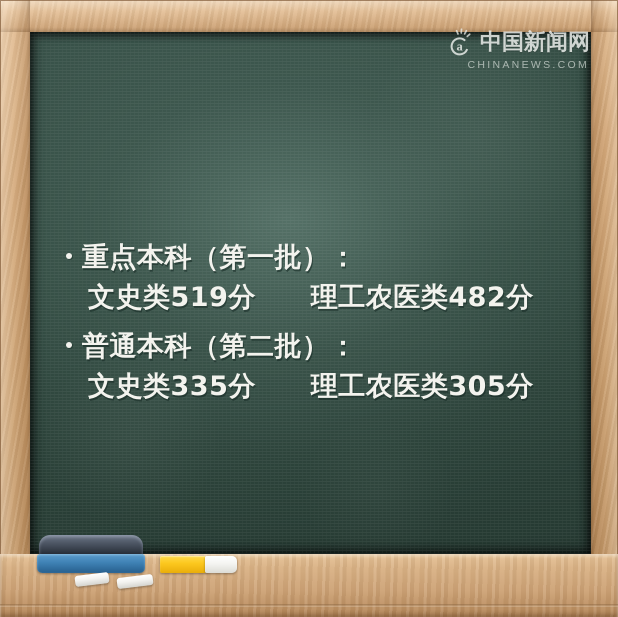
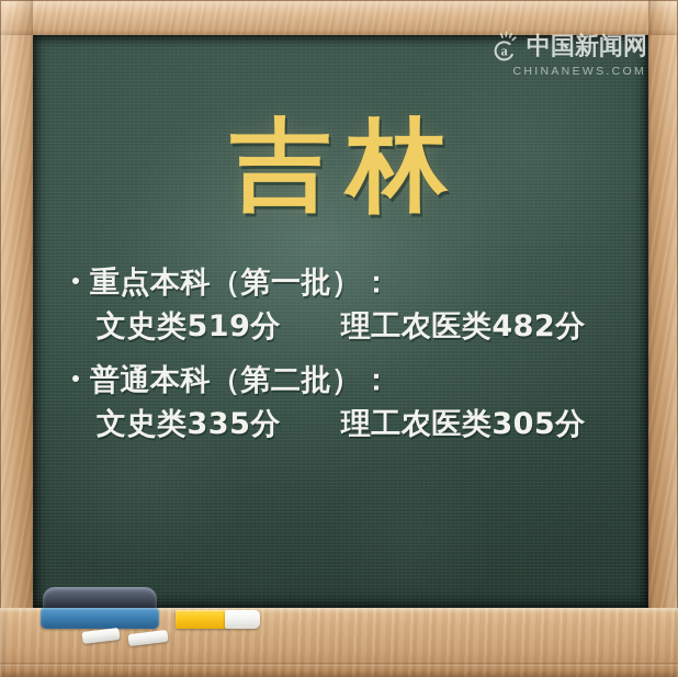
  a
  中国新闻网
  CHINANEWS.COM
+ 吉林
  重点本科（第一批）：
  文史类519分 理工农医类482分
  普通本科（第二批）：
  文史类335分 理工农医类305分
